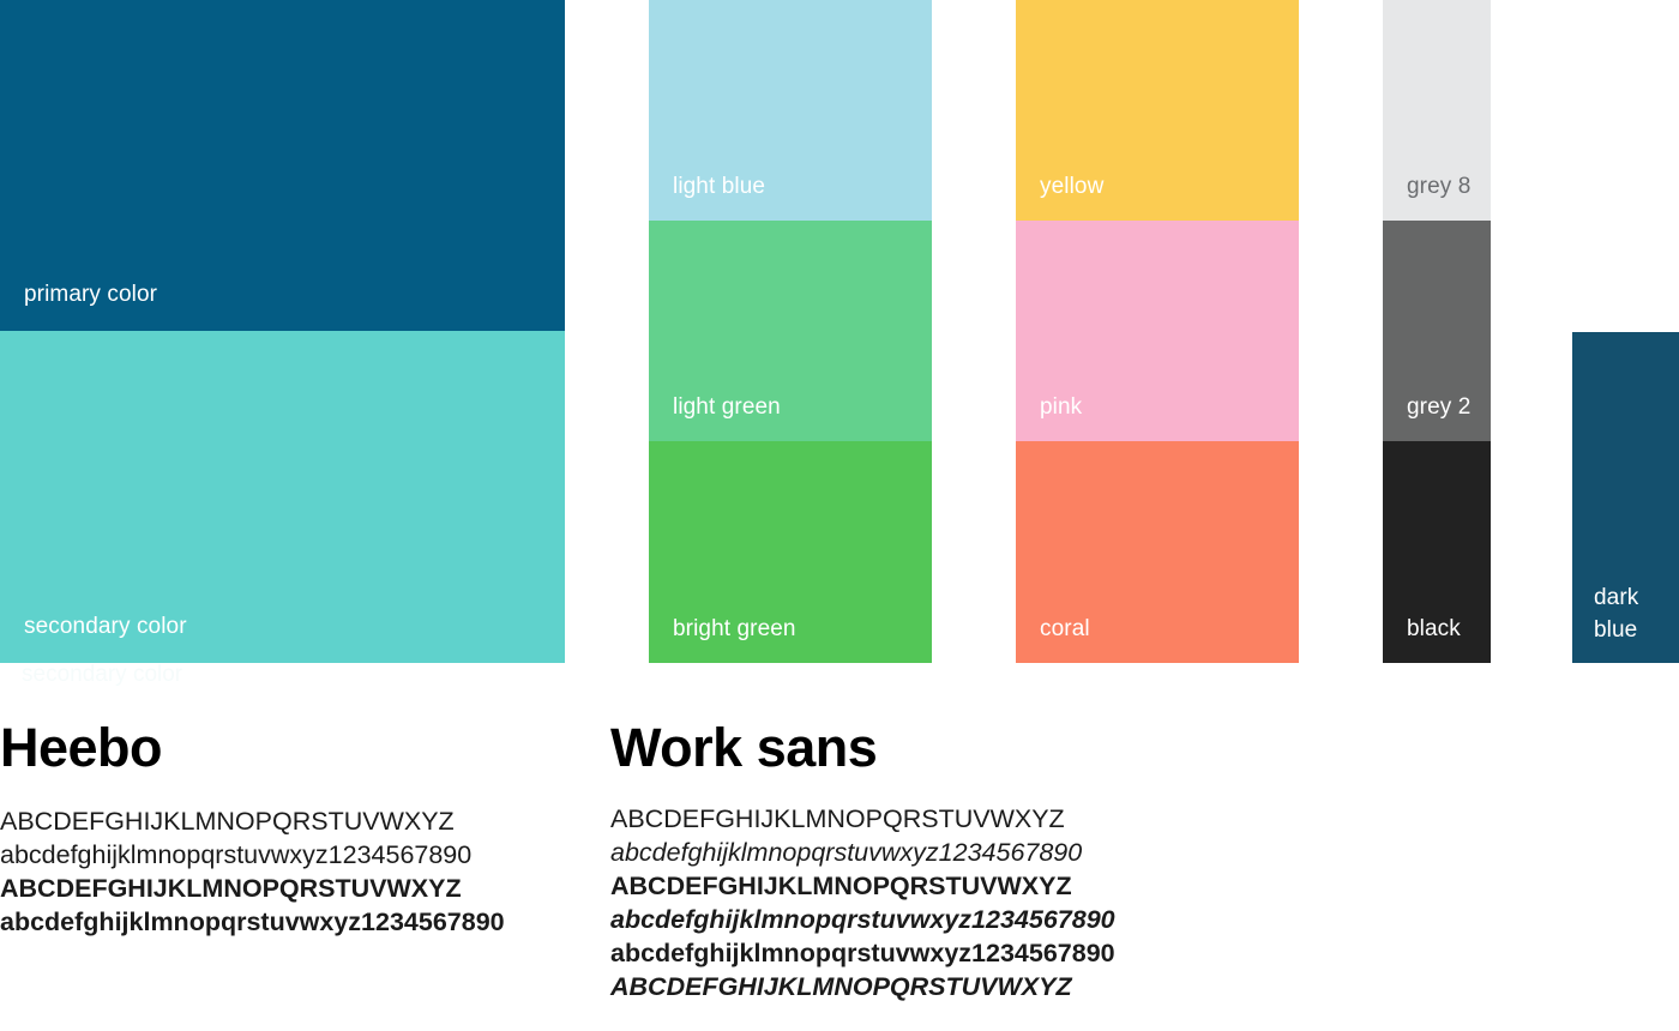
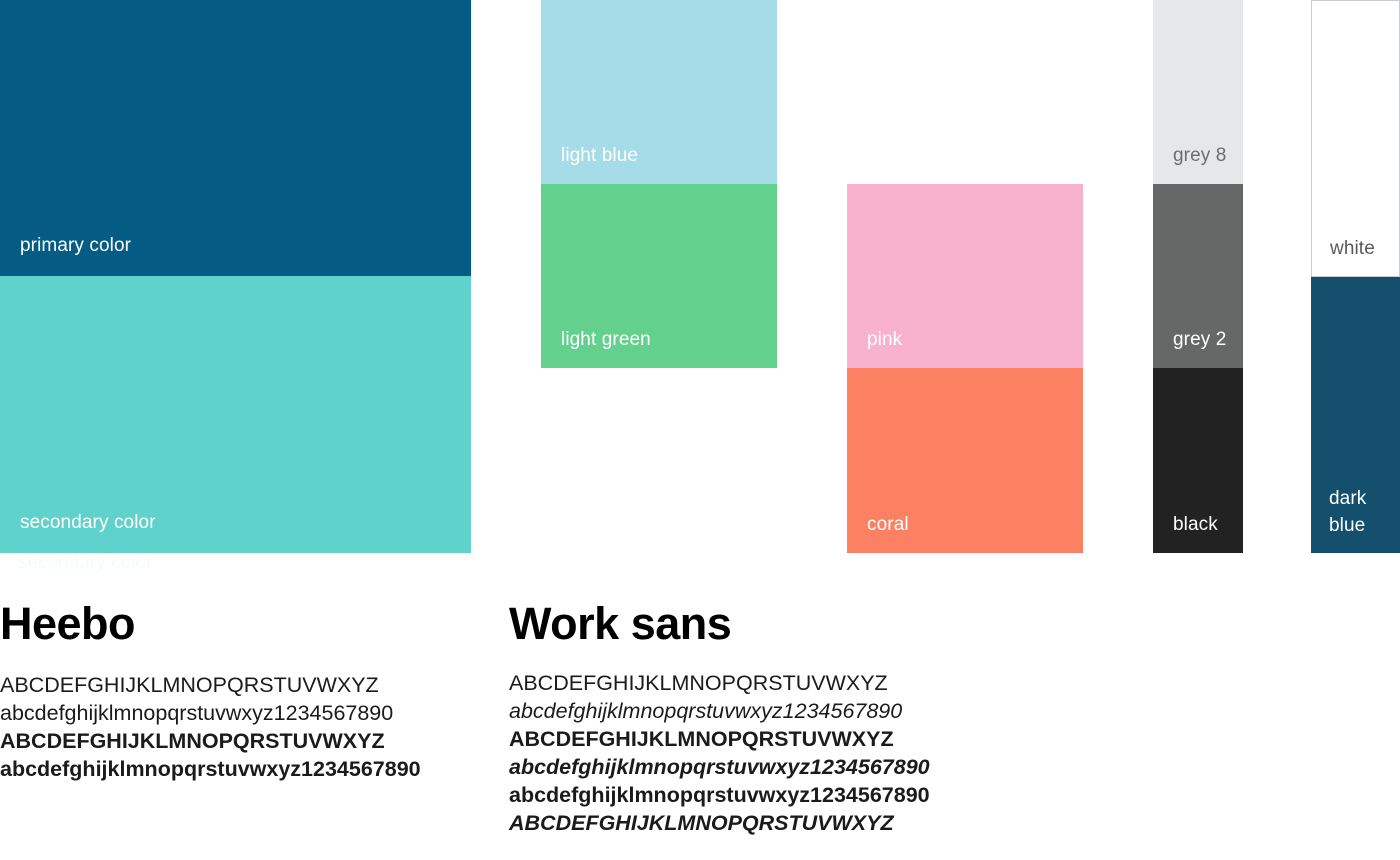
  primary color
  secondary color
  light blue
  light green
- bright green
- yellow
  pink
  coral
  grey 8
  grey 2
  black
+ white
  dark
  blue
  secondary color
  Heebo
  ABCDEFGHIJKLMNOPQRSTUVWXYZ
  abcdefghijklmnopqrstuvwxyz1234567890
  ABCDEFGHIJKLMNOPQRSTUVWXYZ
  abcdefghijklmnopqrstuvwxyz1234567890
  Work sans
  ABCDEFGHIJKLMNOPQRSTUVWXYZ
  abcdefghijklmnopqrstuvwxyz1234567890
  ABCDEFGHIJKLMNOPQRSTUVWXYZ
  abcdefghijklmnopqrstuvwxyz1234567890
  abcdefghijklmnopqrstuvwxyz1234567890
  ABCDEFGHIJKLMNOPQRSTUVWXYZ
